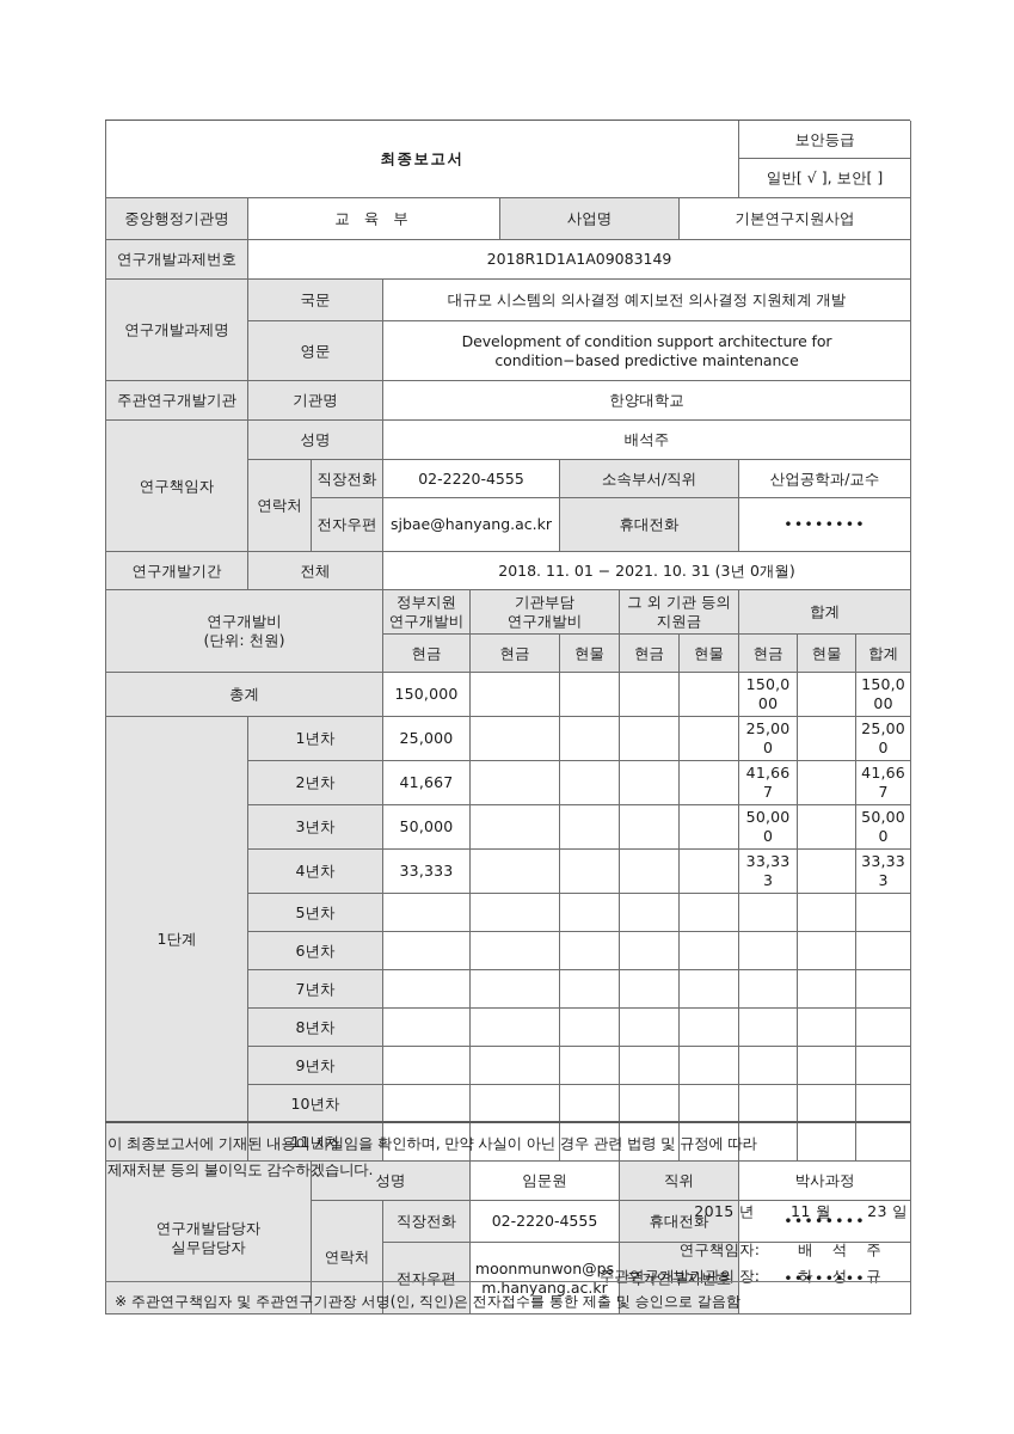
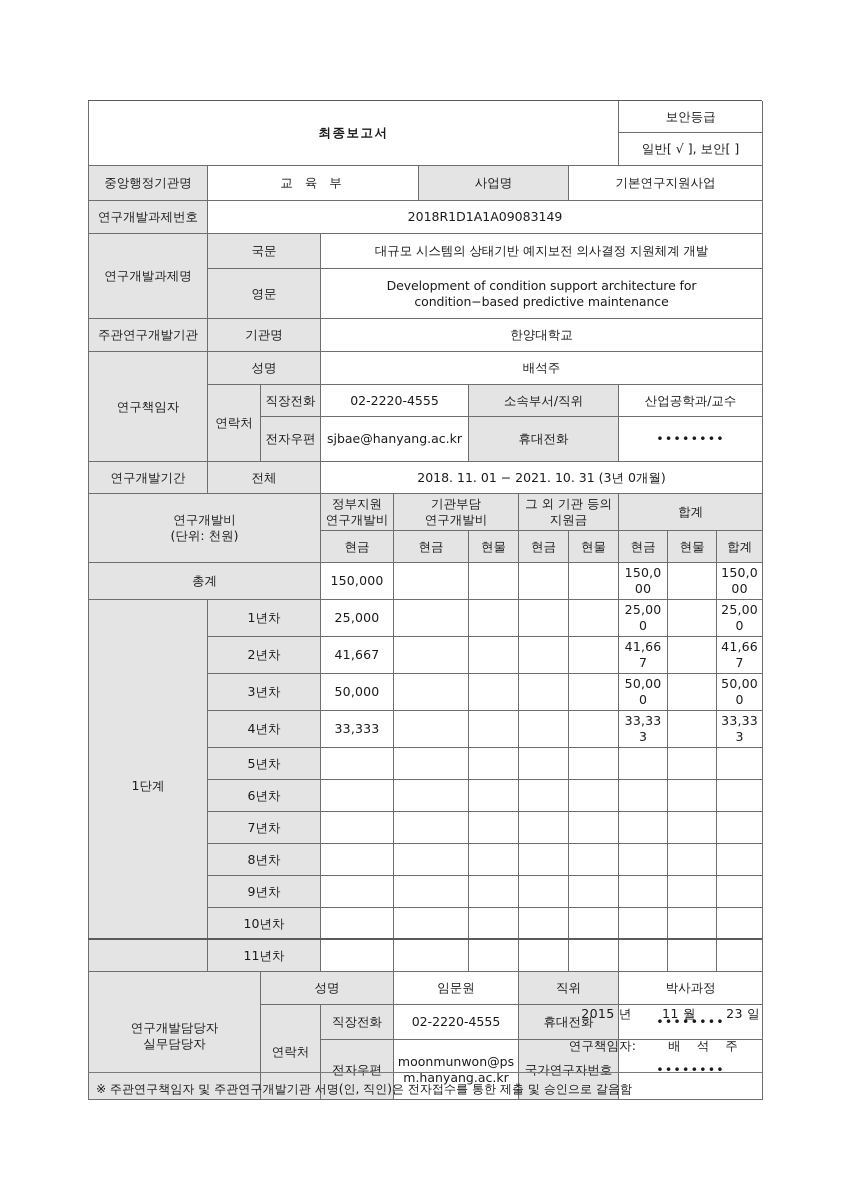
  최종보고서	보안등급
  일반[ √ ], 보안[ ]
  중앙행정기관명	교 육 부	사업명	기본연구지원사업
  연구개발과제번호	2018R1D1A1A09083149
- 연구개발과제명	국문	대규모 시스템의 의사결정 예지보전 의사결정 지원체계 개발
+ 연구개발과제명	국문	대규모 시스템의 상태기반 예지보전 의사결정 지원체계 개발
  영문	Development of condition support architecture for condition−based predictive maintenance
  주관연구개발기관	기관명	한양대학교
  연구책임자	성명	배석주
  연락처	직장전화	02-2220-4555	소속부서/직위	산업공학과/교수
  전자우편	sjbae@hanyang.ac.kr	휴대전화	••••••••
  연구개발기간	전체	2018. 11. 01 − 2021. 10. 31 (3년 0개월)
  연구개발비 (단위: 천원)	정부지원 연구개발비	기관부담 연구개발비	그 외 기관 등의 지원금	합계
  현금	현금	현물	현금	현물	현금	현물	합계
  총계	150,000					150,000		150,000
  1단계	1년차	25,000					25,000		25,000
  2년차	41,667					41,667		41,667
  3년차	50,000					50,000		50,000
  4년차	33,333					33,333		33,333
  5년차
  6년차
  7년차
  8년차
  9년차
  10년차
  11년차
  연구개발담당자 실무담당자	성명	임문원	직위	박사과정
  연락처	직장전화	02-2220-4555	휴대전화	••••••••
  전자우편	moonmunwon@psm.hanyang.ac.kr	국가연구자번호	••••••••
- 이 최종보고서에 기재된 내용이 사실임을 확인하며, 만약 사실이 아닌 경우 관련 법령 및 규정에 따라
- 제재처분 등의 불이익도 감수하겠습니다.
  2015 년 11 월 23 일
  연구책임자:
  배 석 주
- 주관연구개발기관의 장:
- 하 성 규
- ※ 주관연구책임자 및 주관연구기관장 서명(인, 직인)은 전자접수를 통한 제출 및 승인으로 갈음함
+ ※ 주관연구책임자 및 주관연구개발기관 서명(인, 직인)은 전자접수를 통한 제출 및 승인으로 갈음함
